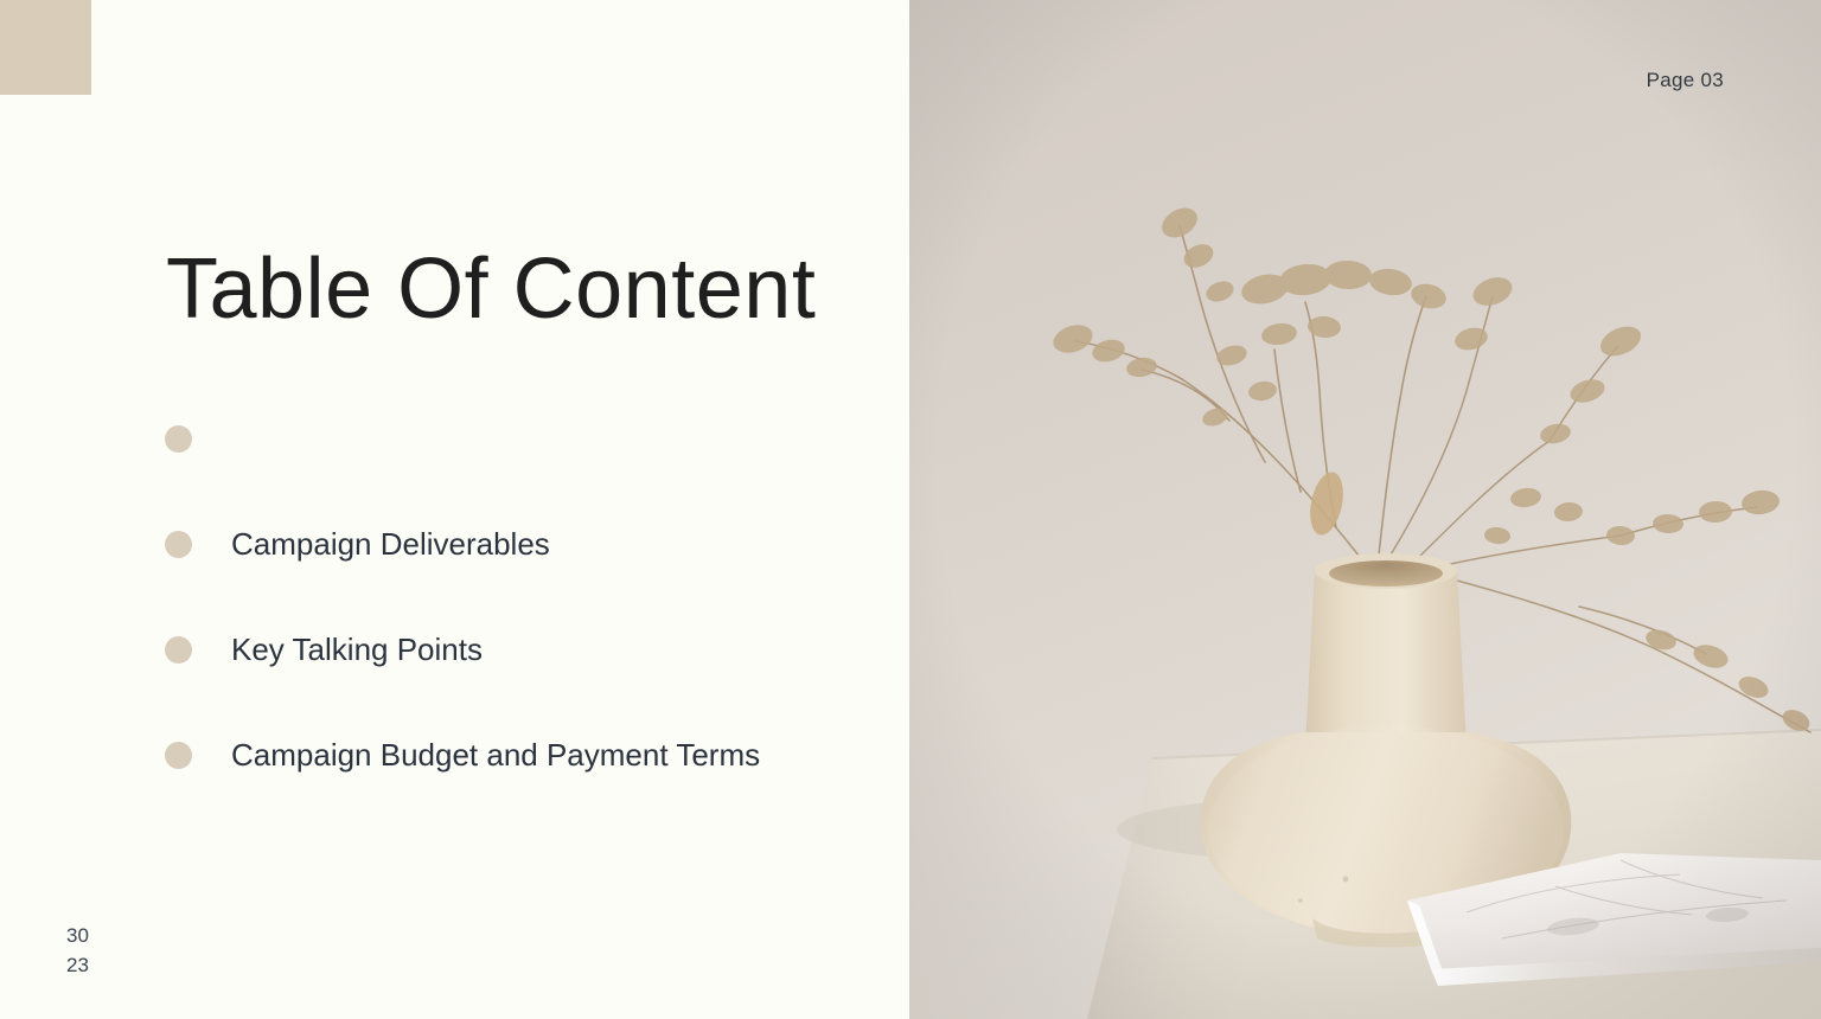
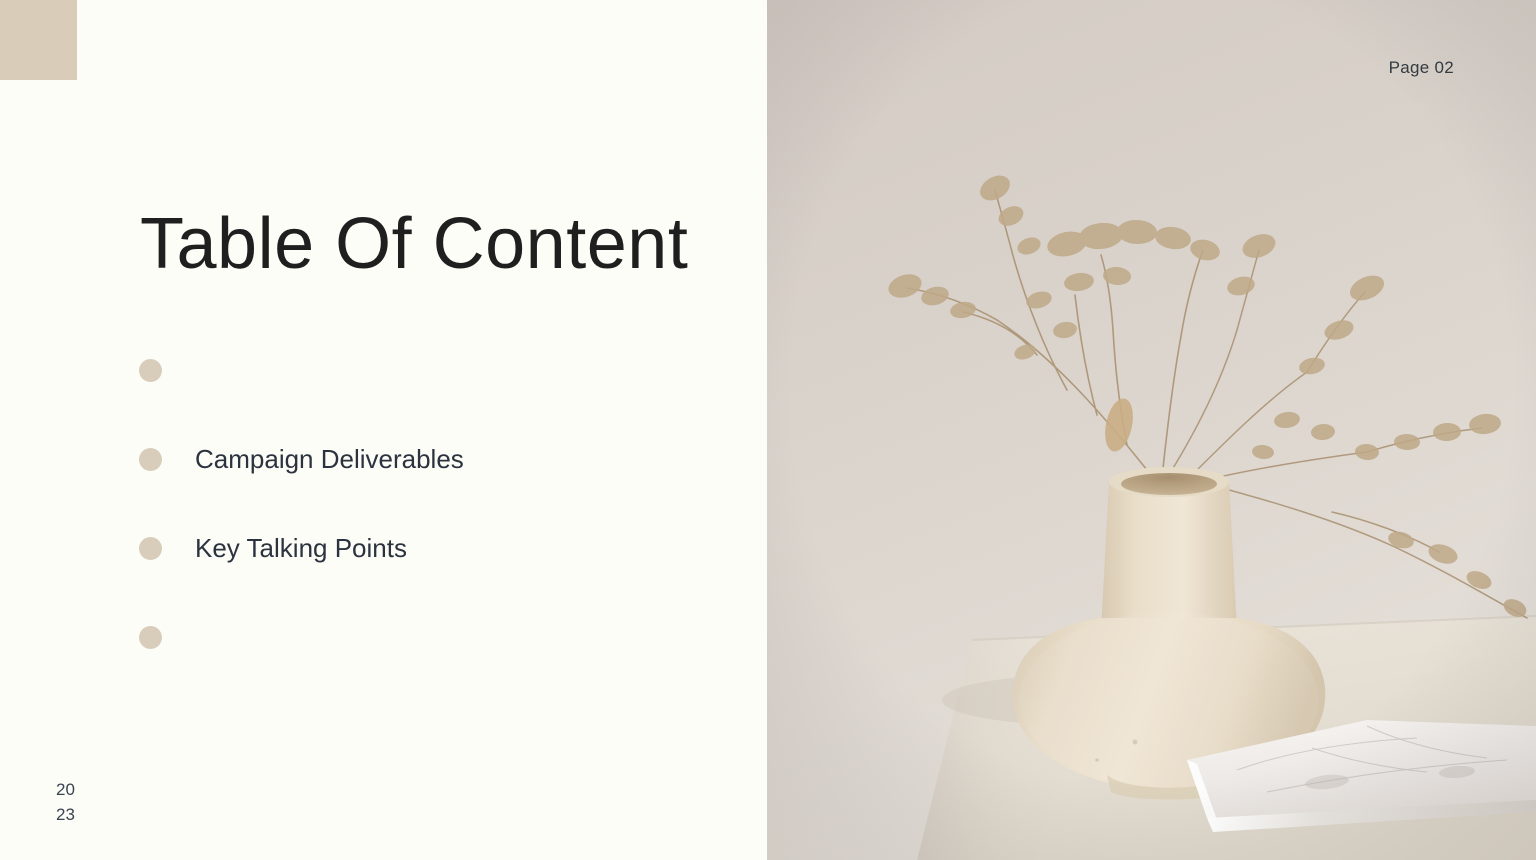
  Table Of Content
  Campaign Deliverables
  Key Talking Points
- Campaign Budget and Payment Terms
- 30
+ 20
  23
- Page 03
+ Page 02
